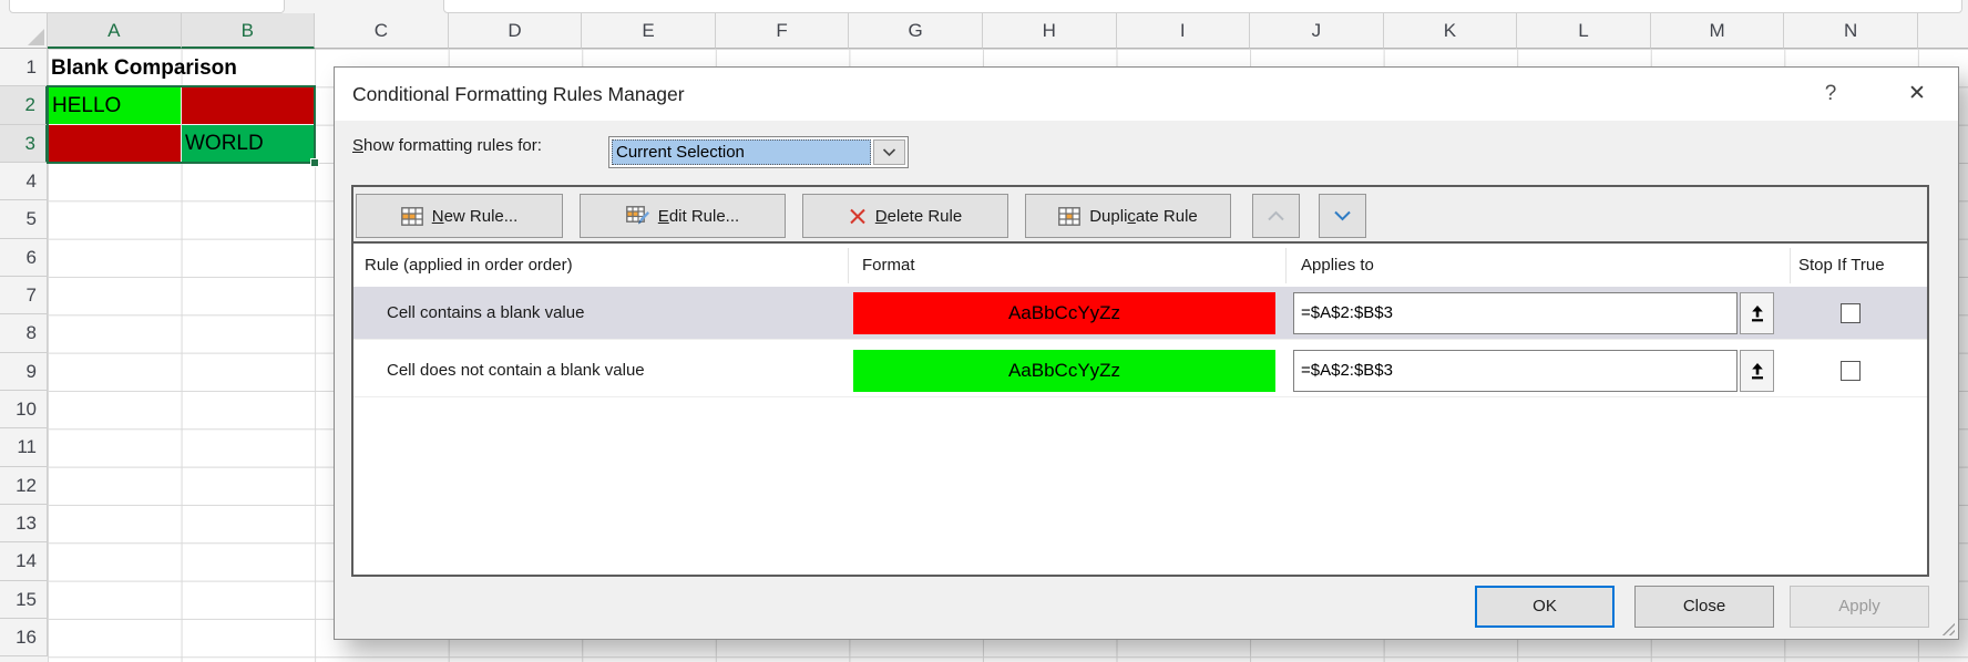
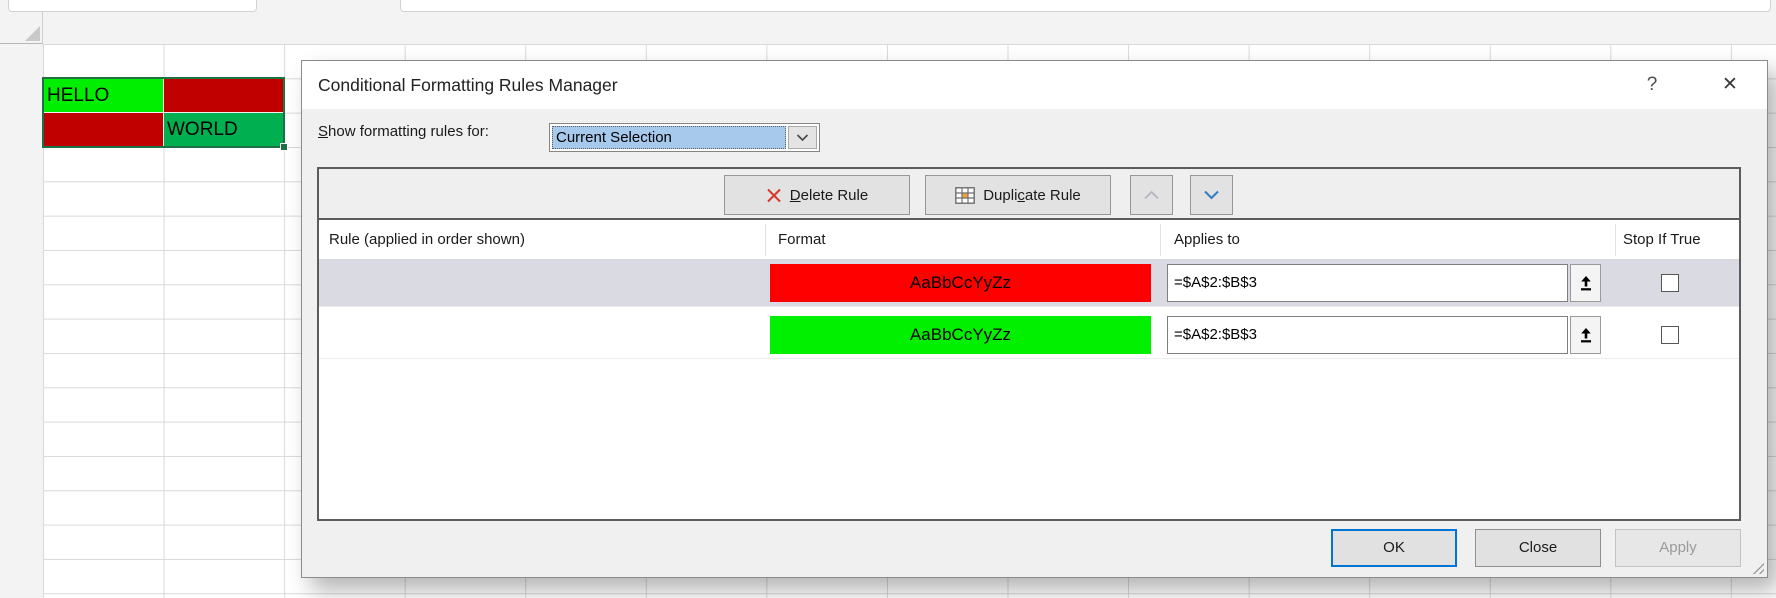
- A
- B
- C
- D
- E
- F
- G
- H
- I
- J
- K
- L
- M
- N
- 1
- 2
- 3
- 4
- 5
- 6
- 7
- 8
- 9
- 10
- 11
- 12
- 13
- 14
- 15
- 16
- Blank Comparison
  HELLO
  WORLD
  Conditional Formatting Rules Manager
  ?
  ✕
  Show formatting rules for:
  Current Selection
- New Rule...
- Edit Rule...
  Delete Rule
  Duplicate Rule
- Rule (applied in order order)
+ Rule (applied in order shown)
  Format
  Applies to
  Stop If True
- Cell contains a blank value
  AaBbCcYyZz
  =$A$2:$B$3
- Cell does not contain a blank value
  AaBbCcYyZz
  =$A$2:$B$3
  OK
  Close
  Apply
